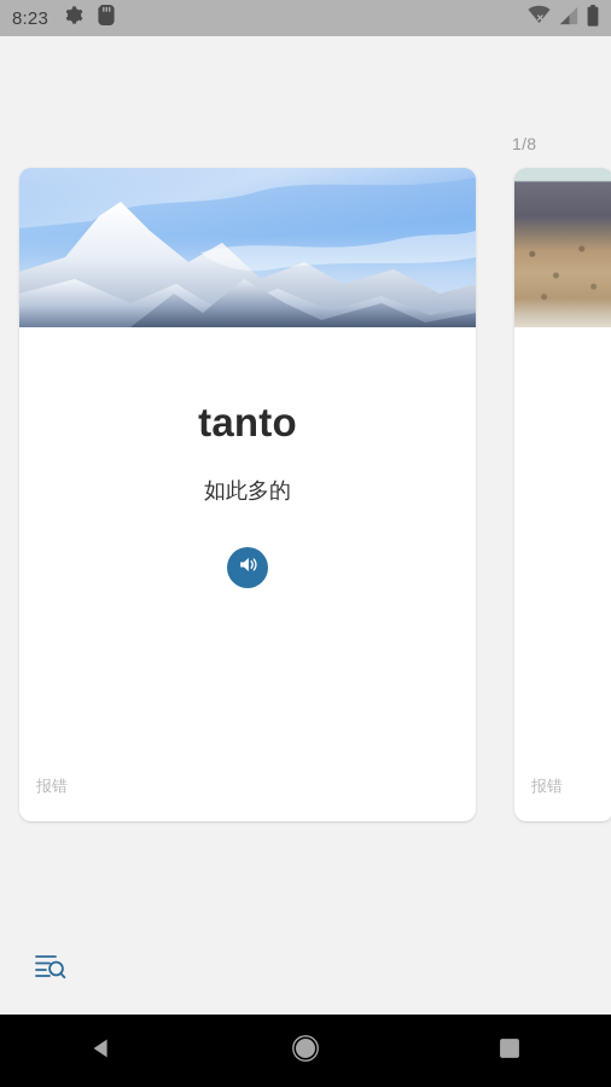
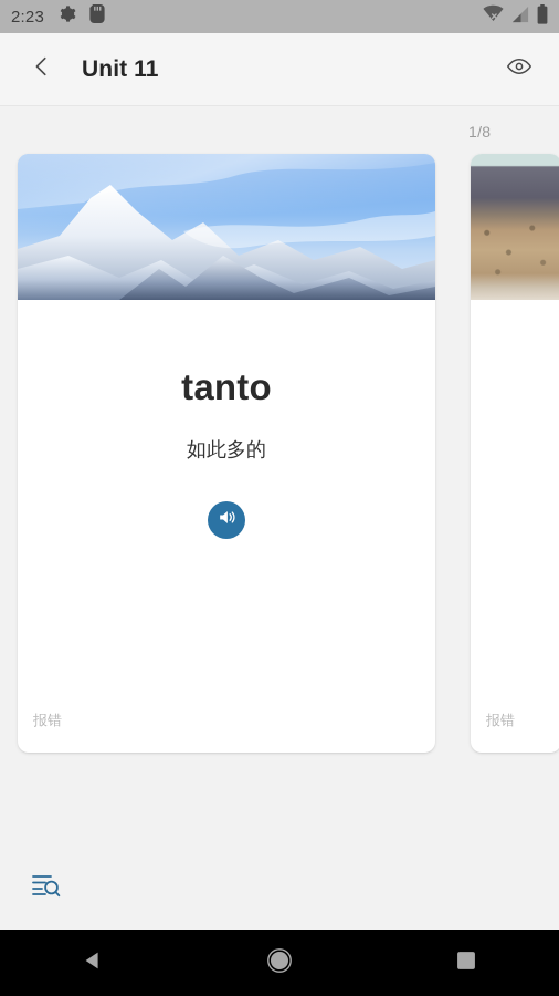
- 8:23
+ 2:23
+ Unit 11
  1/8
  tanto
  如此多的
  报错
  报错
